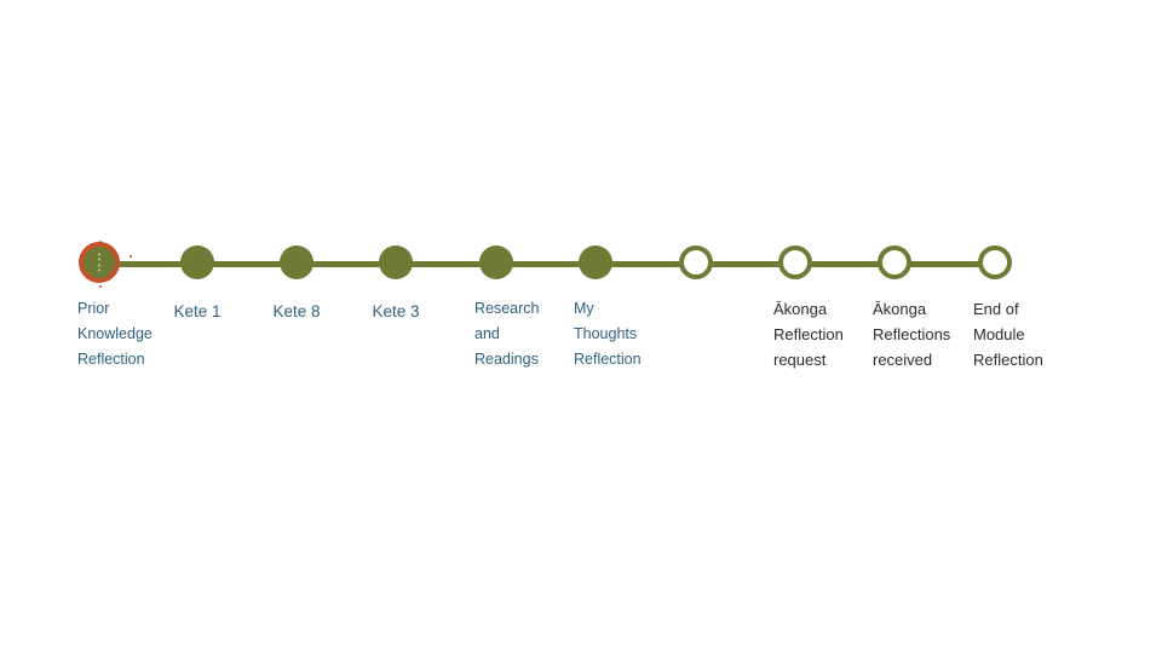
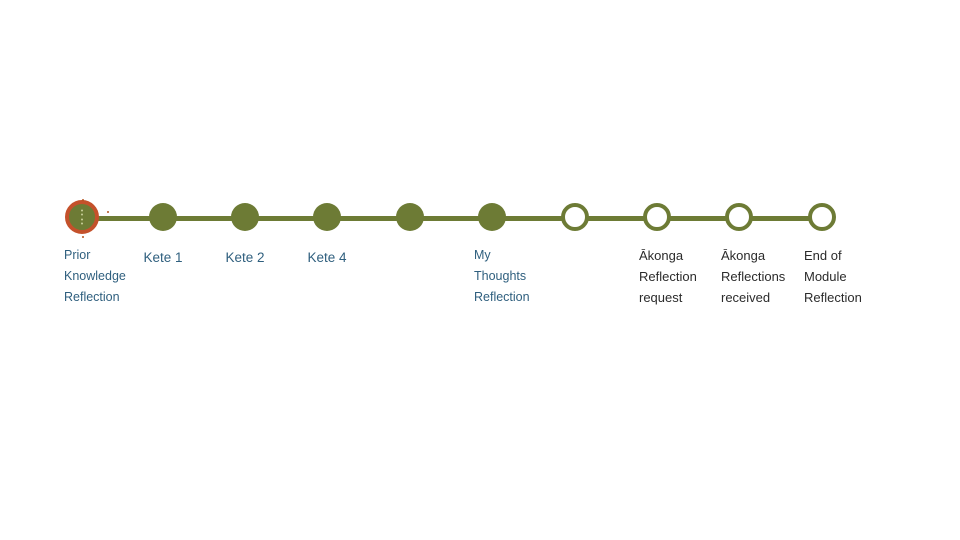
  Prior
  Knowledge
  Reflection
  Kete 1
- Kete 8
+ Kete 2
- Kete 3
+ Kete 4
- Research
- and
- Readings
  My
  Thoughts
  Reflection
  Ākonga
  Reflection
  request
  Ākonga
  Reflections
  received
  End of
  Module
  Reflection
